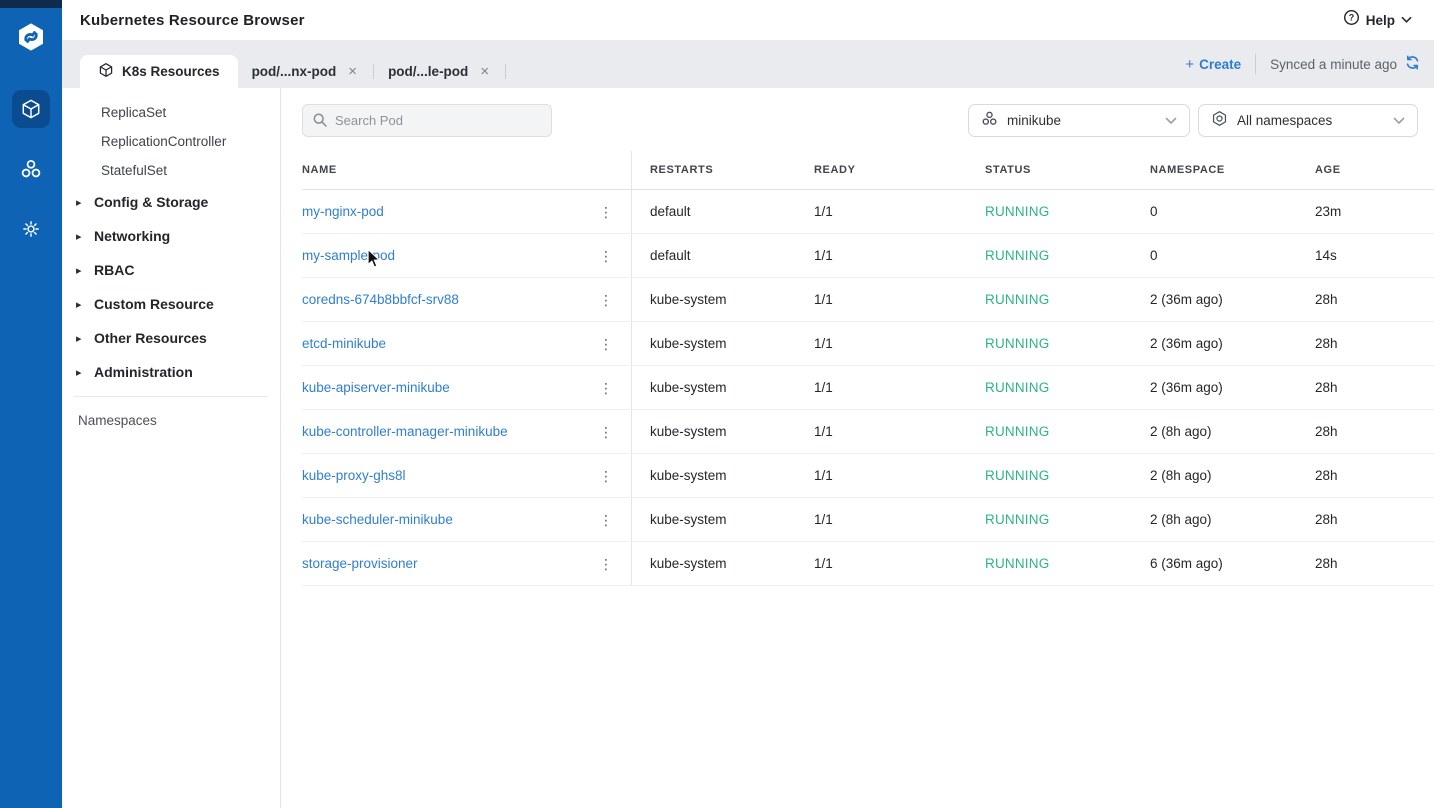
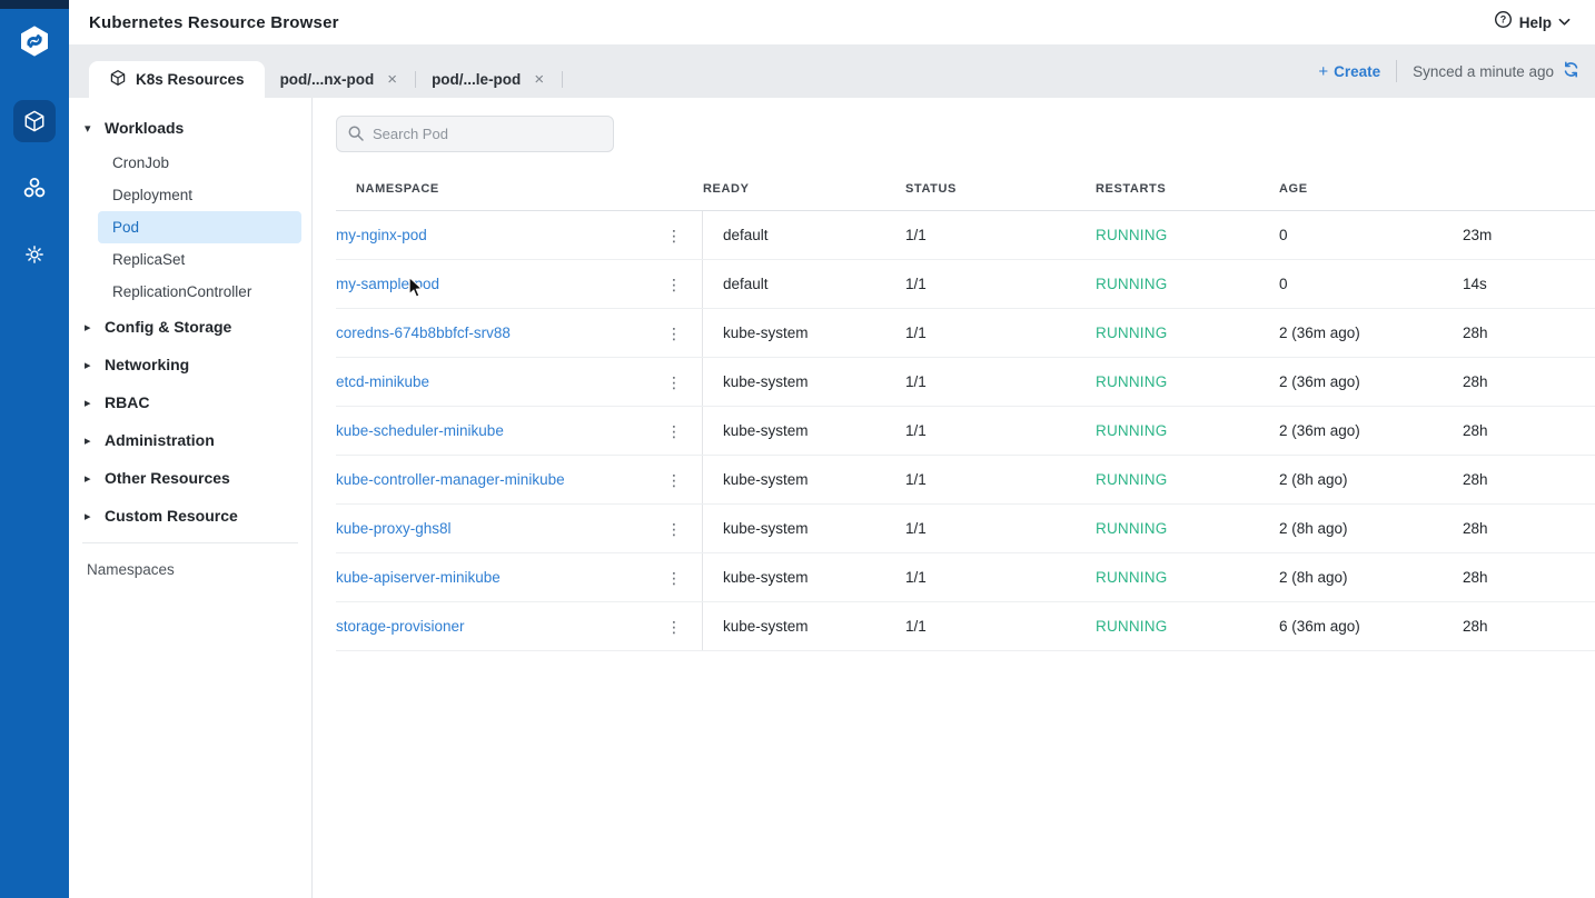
  Kubernetes Resource Browser
  ?
  Help
  K8s Resources
  pod/...nx-pod
  ×
  pod/...le-pod
  ×
  +
  Create
  Synced a minute ago
+ ▾
+ Workloads
+ CronJob
+ Deployment
+ Pod
  ReplicaSet
  ReplicationController
- StatefulSet
  ▸
  Config & Storage
  ▸
  Networking
  ▸
  RBAC
  ▸
- Custom Resource
+ Administration
  ▸
  Other Resources
  ▸
- Administration
+ Custom Resource
  Namespaces
  Search Pod
- minikube
- All namespaces
- NAME
- RESTARTS
+ NAMESPACE
  READY
  STATUS
- NAMESPACE
+ RESTARTS
  AGE
  my-nginx-pod
  ⋮
  default
  1/1
  RUNNING
  0
  23m
  my-samplepod
  ⋮
  default
  1/1
  RUNNING
  0
  14s
  coredns-674b8bbfcf-srv88
  ⋮
  kube-system
  1/1
  RUNNING
  2 (36m ago)
  28h
  etcd-minikube
  ⋮
  kube-system
  1/1
  RUNNING
  2 (36m ago)
  28h
- kube-apiserver-minikube
+ kube-scheduler-minikube
  ⋮
  kube-system
  1/1
  RUNNING
  2 (36m ago)
  28h
  kube-controller-manager-minikube
  ⋮
  kube-system
  1/1
  RUNNING
  2 (8h ago)
  28h
  kube-proxy-ghs8l
  ⋮
  kube-system
  1/1
  RUNNING
  2 (8h ago)
  28h
- kube-scheduler-minikube
+ kube-apiserver-minikube
  ⋮
  kube-system
  1/1
  RUNNING
  2 (8h ago)
  28h
  storage-provisioner
  ⋮
  kube-system
  1/1
  RUNNING
  6 (36m ago)
  28h
